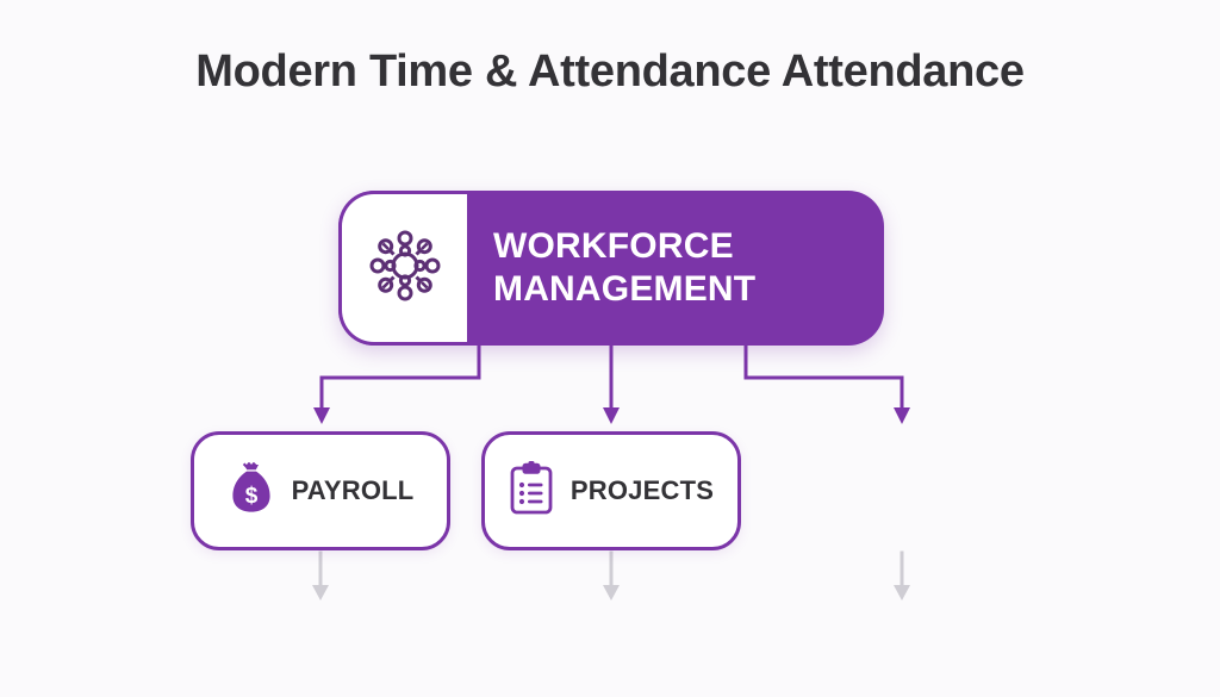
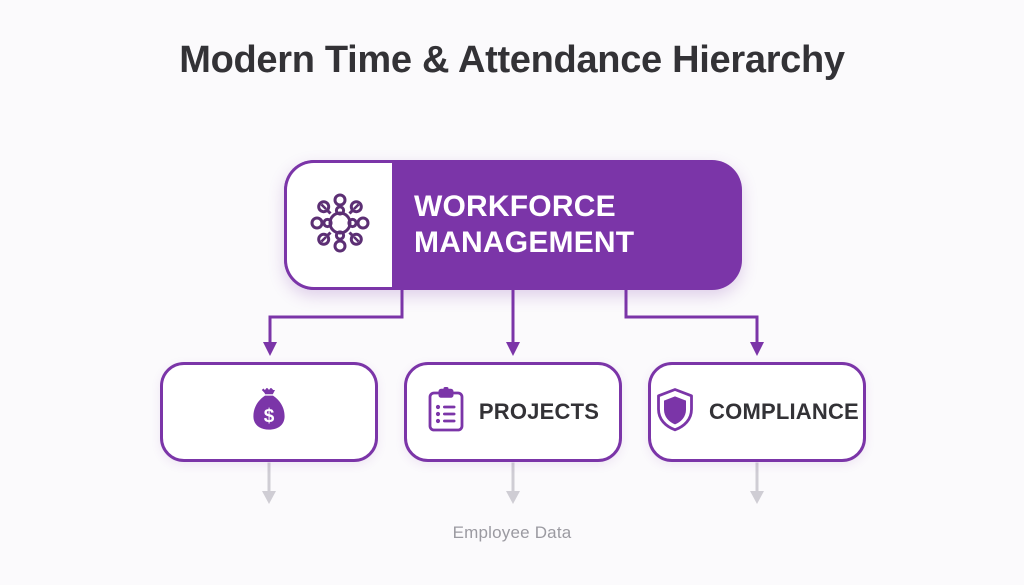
- Modern Time & Attendance Attendance
+ Modern Time & Attendance Hierarchy
  WORKFORCE
  MANAGEMENT
  $
- PAYROLL
  PROJECTS
+ COMPLIANCE
+ Employee Data
